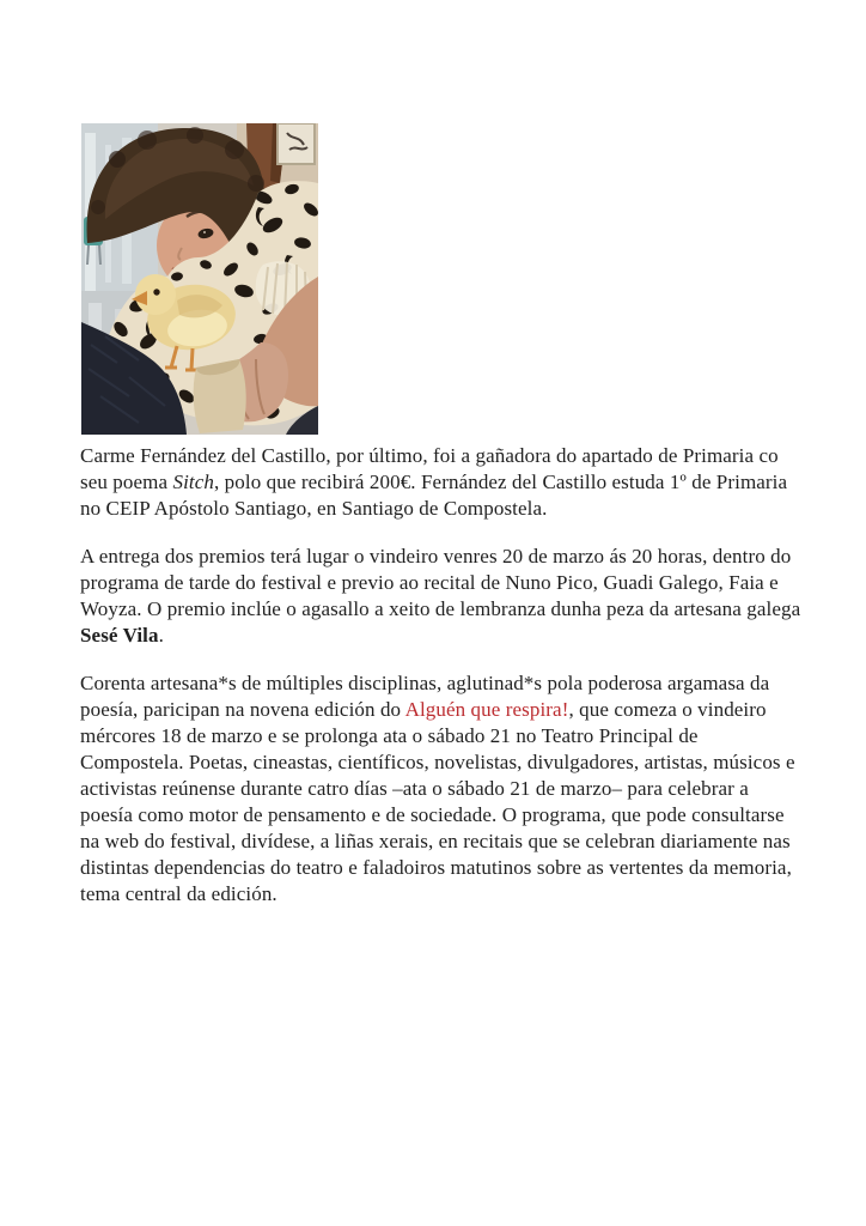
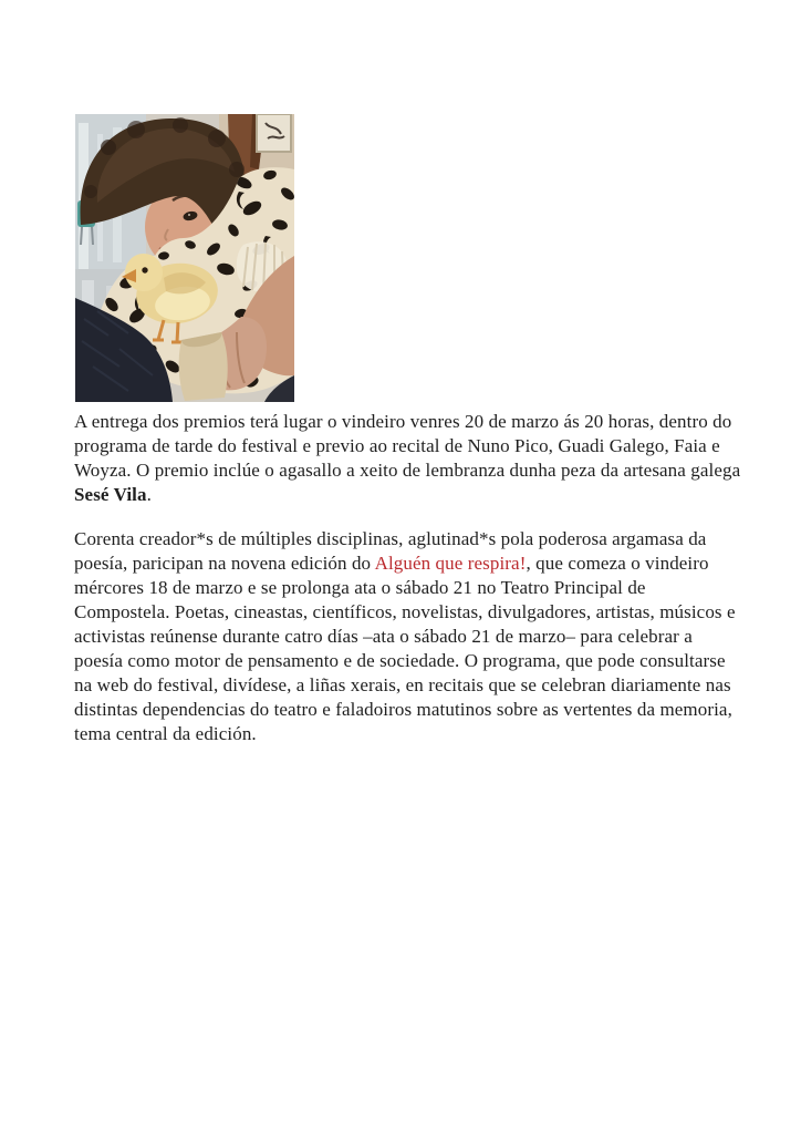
- Carme Fernández del Castillo, por último, foi a gañadora do apartado de Primaria co seu poema Sitch, polo que recibirá 200€. Fernández del Castillo estuda 1º de Primaria no CEIP Apóstolo Santiago, en Santiago de Compostela.
  A entrega dos premios terá lugar o vindeiro venres 20 de marzo ás 20 horas, dentro do programa de tarde do festival e previo ao recital de Nuno Pico, Guadi Galego, Faia e Woyza. O premio inclúe o agasallo a xeito de lembranza dunha peza da artesana galega Sesé Vila.
- Corenta artesana*s de múltiples disciplinas, aglutinad*s pola poderosa argamasa da poesía, paricipan na novena edición do Alguén que respira!, que comeza o vindeiro mércores 18 de marzo e se prolonga ata o sábado 21 no Teatro Principal de Compostela. Poetas, cineastas, científicos, novelistas, divulgadores, artistas, músicos e activistas reúnense durante catro días –ata o sábado 21 de marzo– para celebrar a poesía como motor de pensamento e de sociedade. O programa, que pode consultarse na web do festival, divídese, a liñas xerais, en recitais que se celebran diariamente nas distintas dependencias do teatro e faladoiros matutinos sobre as vertentes da memoria, tema central da edición.
+ Corenta creador*s de múltiples disciplinas, aglutinad*s pola poderosa argamasa da poesía, paricipan na novena edición do Alguén que respira!, que comeza o vindeiro mércores 18 de marzo e se prolonga ata o sábado 21 no Teatro Principal de Compostela. Poetas, cineastas, científicos, novelistas, divulgadores, artistas, músicos e activistas reúnense durante catro días –ata o sábado 21 de marzo– para celebrar a poesía como motor de pensamento e de sociedade. O programa, que pode consultarse na web do festival, divídese, a liñas xerais, en recitais que se celebran diariamente nas distintas dependencias do teatro e faladoiros matutinos sobre as vertentes da memoria, tema central da edición.
